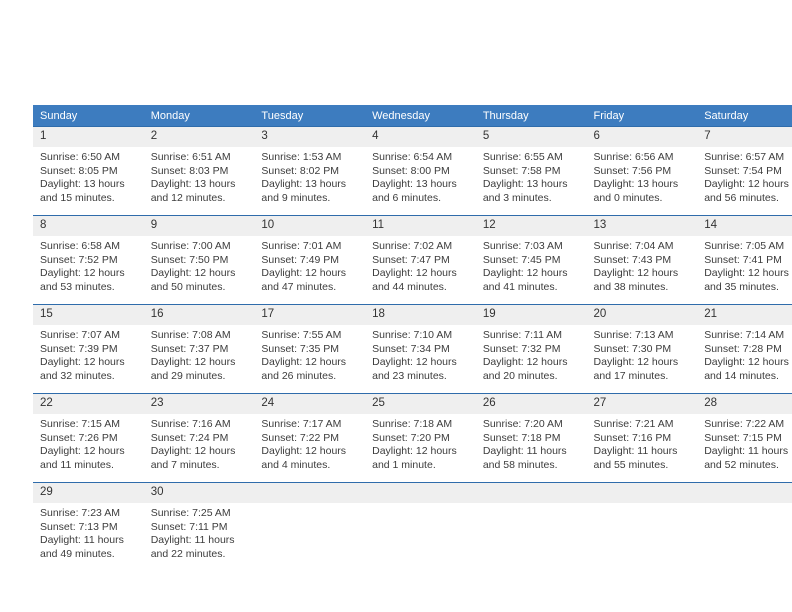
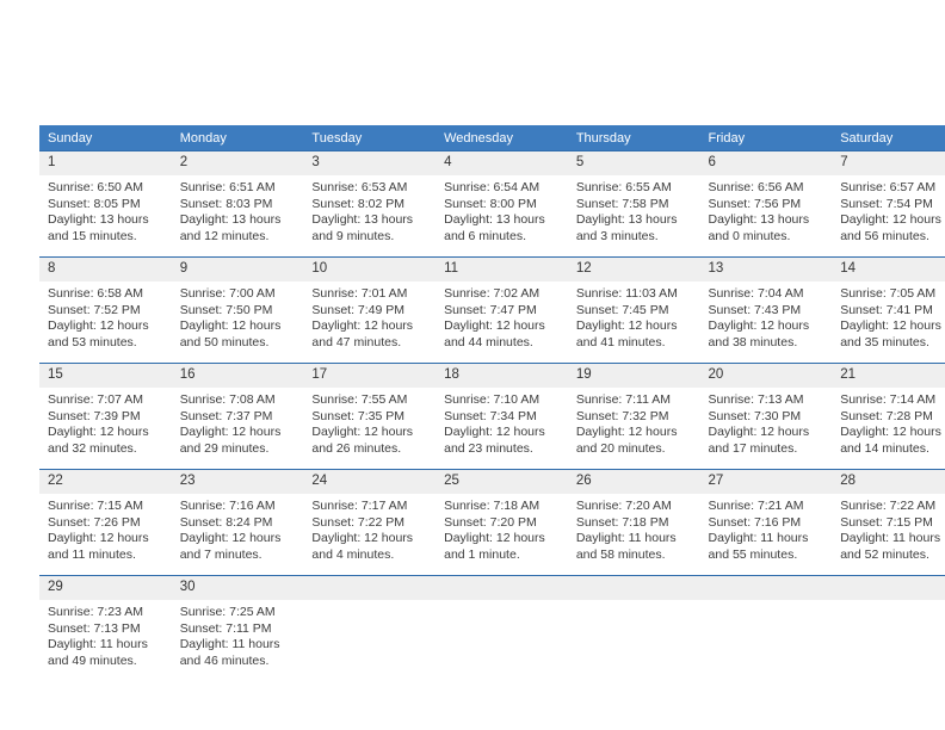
  Sunday	Monday	Tuesday	Wednesday	Thursday	Friday	Saturday
- 1Sunrise: 6:50 AMSunset: 8:05 PMDaylight: 13 hours and 15 minutes.	2Sunrise: 6:51 AMSunset: 8:03 PMDaylight: 13 hours and 12 minutes.	3Sunrise: 1:53 AMSunset: 8:02 PMDaylight: 13 hours and 9 minutes.	4Sunrise: 6:54 AMSunset: 8:00 PMDaylight: 13 hours and 6 minutes.	5Sunrise: 6:55 AMSunset: 7:58 PMDaylight: 13 hours and 3 minutes.	6Sunrise: 6:56 AMSunset: 7:56 PMDaylight: 13 hours and 0 minutes.	7Sunrise: 6:57 AMSunset: 7:54 PMDaylight: 12 hours and 56 minutes.
+ 1Sunrise: 6:50 AMSunset: 8:05 PMDaylight: 13 hours and 15 minutes.	2Sunrise: 6:51 AMSunset: 8:03 PMDaylight: 13 hours and 12 minutes.	3Sunrise: 6:53 AMSunset: 8:02 PMDaylight: 13 hours and 9 minutes.	4Sunrise: 6:54 AMSunset: 8:00 PMDaylight: 13 hours and 6 minutes.	5Sunrise: 6:55 AMSunset: 7:58 PMDaylight: 13 hours and 3 minutes.	6Sunrise: 6:56 AMSunset: 7:56 PMDaylight: 13 hours and 0 minutes.	7Sunrise: 6:57 AMSunset: 7:54 PMDaylight: 12 hours and 56 minutes.
- 8Sunrise: 6:58 AMSunset: 7:52 PMDaylight: 12 hours and 53 minutes.	9Sunrise: 7:00 AMSunset: 7:50 PMDaylight: 12 hours and 50 minutes.	10Sunrise: 7:01 AMSunset: 7:49 PMDaylight: 12 hours and 47 minutes.	11Sunrise: 7:02 AMSunset: 7:47 PMDaylight: 12 hours and 44 minutes.	12Sunrise: 7:03 AMSunset: 7:45 PMDaylight: 12 hours and 41 minutes.	13Sunrise: 7:04 AMSunset: 7:43 PMDaylight: 12 hours and 38 minutes.	14Sunrise: 7:05 AMSunset: 7:41 PMDaylight: 12 hours and 35 minutes.
+ 8Sunrise: 6:58 AMSunset: 7:52 PMDaylight: 12 hours and 53 minutes.	9Sunrise: 7:00 AMSunset: 7:50 PMDaylight: 12 hours and 50 minutes.	10Sunrise: 7:01 AMSunset: 7:49 PMDaylight: 12 hours and 47 minutes.	11Sunrise: 7:02 AMSunset: 7:47 PMDaylight: 12 hours and 44 minutes.	12Sunrise: 11:03 AMSunset: 7:45 PMDaylight: 12 hours and 41 minutes.	13Sunrise: 7:04 AMSunset: 7:43 PMDaylight: 12 hours and 38 minutes.	14Sunrise: 7:05 AMSunset: 7:41 PMDaylight: 12 hours and 35 minutes.
  15Sunrise: 7:07 AMSunset: 7:39 PMDaylight: 12 hours and 32 minutes.	16Sunrise: 7:08 AMSunset: 7:37 PMDaylight: 12 hours and 29 minutes.	17Sunrise: 7:55 AMSunset: 7:35 PMDaylight: 12 hours and 26 minutes.	18Sunrise: 7:10 AMSunset: 7:34 PMDaylight: 12 hours and 23 minutes.	19Sunrise: 7:11 AMSunset: 7:32 PMDaylight: 12 hours and 20 minutes.	20Sunrise: 7:13 AMSunset: 7:30 PMDaylight: 12 hours and 17 minutes.	21Sunrise: 7:14 AMSunset: 7:28 PMDaylight: 12 hours and 14 minutes.
- 22Sunrise: 7:15 AMSunset: 7:26 PMDaylight: 12 hours and 11 minutes.	23Sunrise: 7:16 AMSunset: 7:24 PMDaylight: 12 hours and 7 minutes.	24Sunrise: 7:17 AMSunset: 7:22 PMDaylight: 12 hours and 4 minutes.	25Sunrise: 7:18 AMSunset: 7:20 PMDaylight: 12 hours and 1 minute.	26Sunrise: 7:20 AMSunset: 7:18 PMDaylight: 11 hours and 58 minutes.	27Sunrise: 7:21 AMSunset: 7:16 PMDaylight: 11 hours and 55 minutes.	28Sunrise: 7:22 AMSunset: 7:15 PMDaylight: 11 hours and 52 minutes.
+ 22Sunrise: 7:15 AMSunset: 7:26 PMDaylight: 12 hours and 11 minutes.	23Sunrise: 7:16 AMSunset: 8:24 PMDaylight: 12 hours and 7 minutes.	24Sunrise: 7:17 AMSunset: 7:22 PMDaylight: 12 hours and 4 minutes.	25Sunrise: 7:18 AMSunset: 7:20 PMDaylight: 12 hours and 1 minute.	26Sunrise: 7:20 AMSunset: 7:18 PMDaylight: 11 hours and 58 minutes.	27Sunrise: 7:21 AMSunset: 7:16 PMDaylight: 11 hours and 55 minutes.	28Sunrise: 7:22 AMSunset: 7:15 PMDaylight: 11 hours and 52 minutes.
- 29Sunrise: 7:23 AMSunset: 7:13 PMDaylight: 11 hours and 49 minutes.	30Sunrise: 7:25 AMSunset: 7:11 PMDaylight: 11 hours and 22 minutes.
+ 29Sunrise: 7:23 AMSunset: 7:13 PMDaylight: 11 hours and 49 minutes.	30Sunrise: 7:25 AMSunset: 7:11 PMDaylight: 11 hours and 46 minutes.
